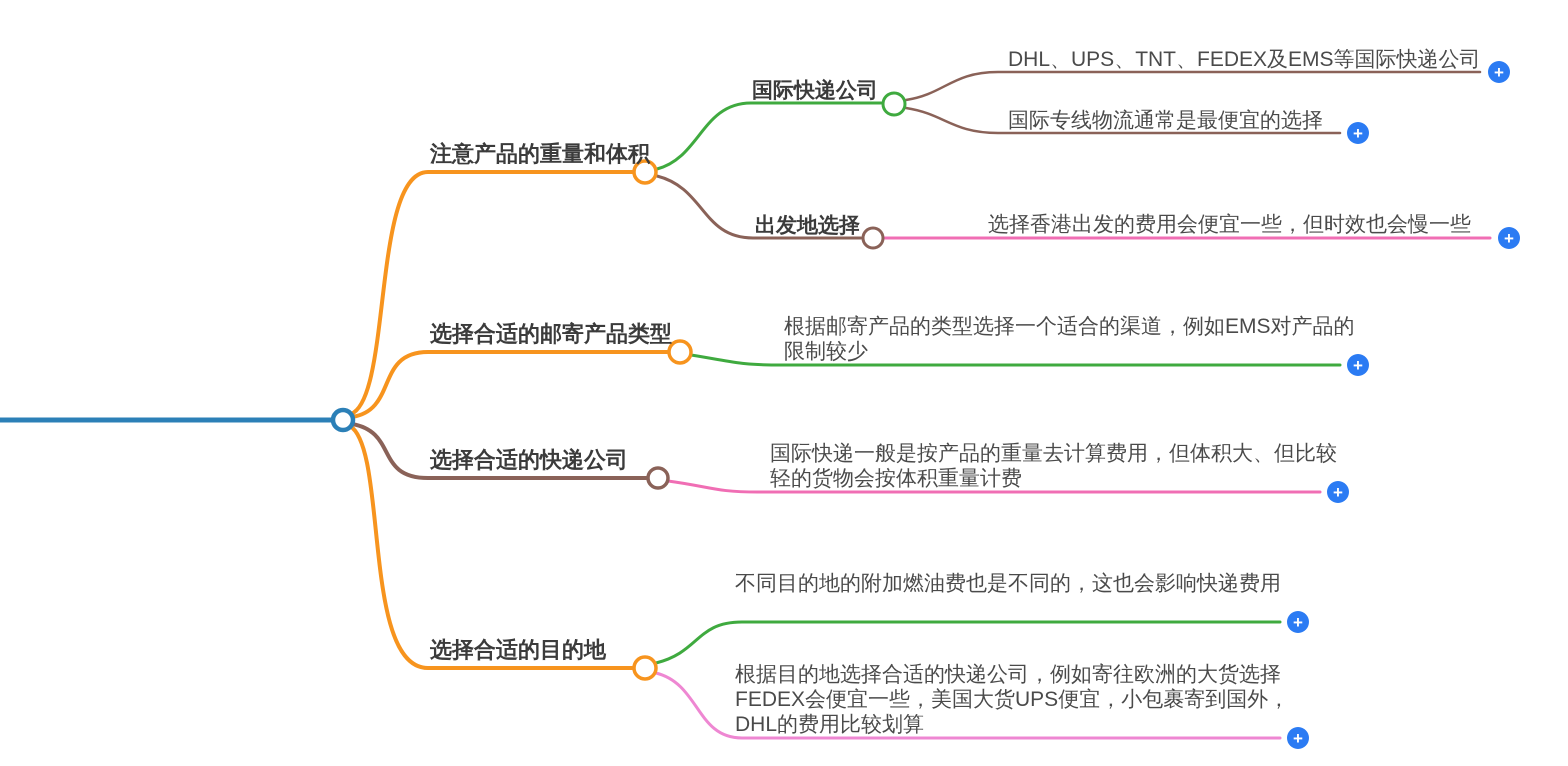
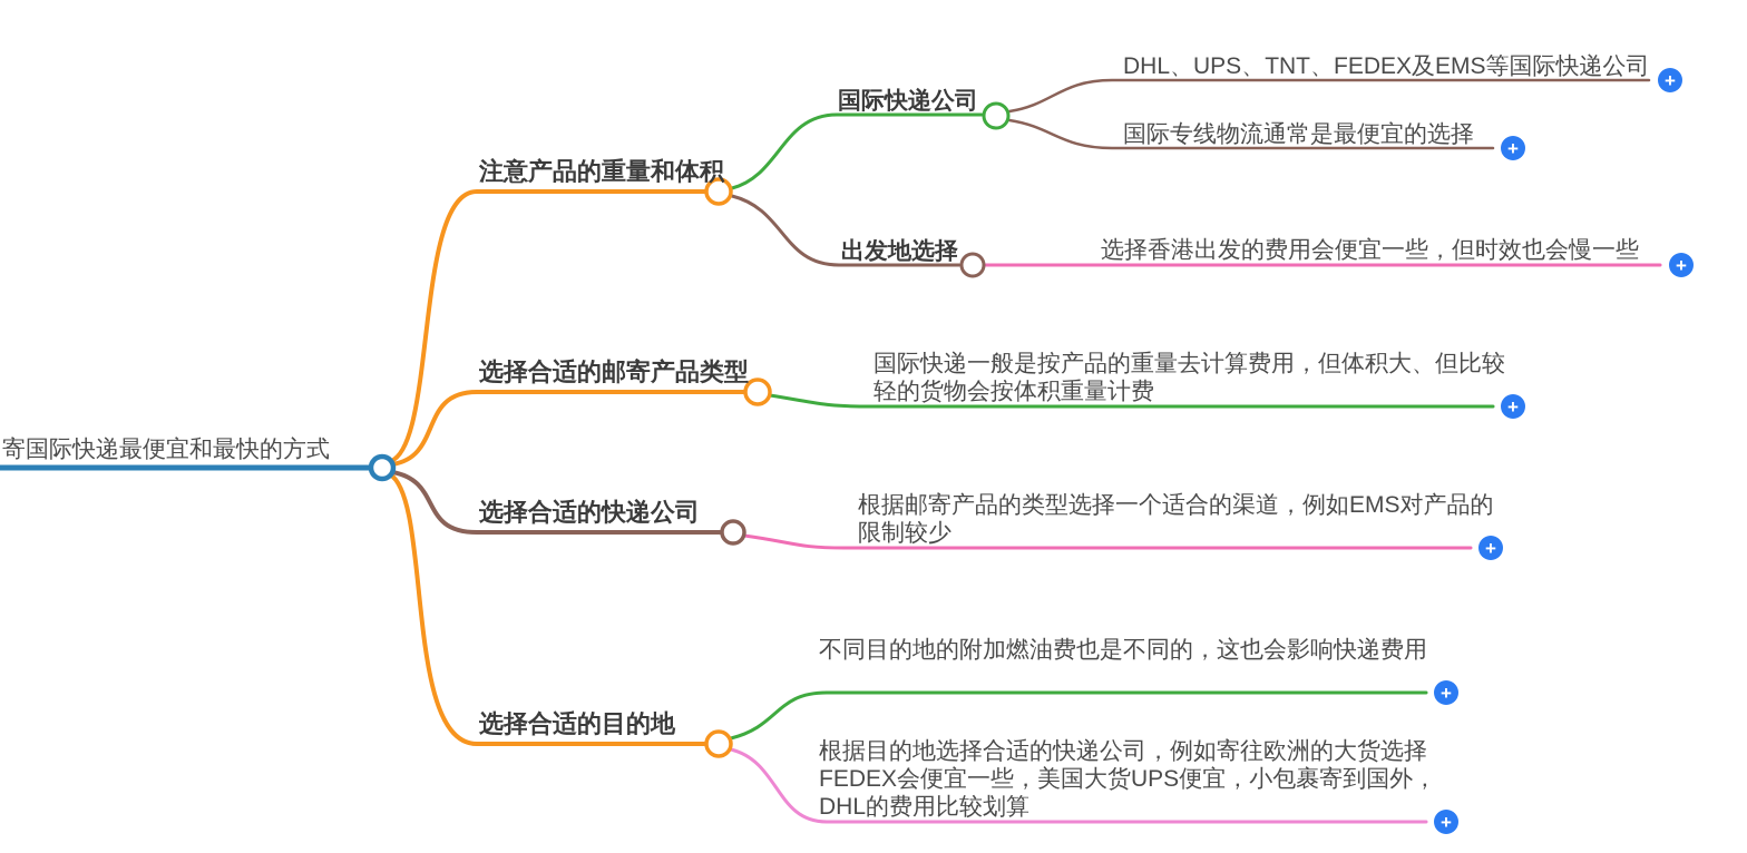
+ 寄国际快递最便宜和最快的方式
  注意产品的重量和体积
  国际快递公司
  DHL、UPS、TNT、FEDEX及EMS等国际快递公司
  国际专线物流通常是最便宜的选择
  出发地选择
  选择香港出发的费用会便宜一些，但时效也会慢一些
  选择合适的邮寄产品类型
- 根据邮寄产品的类型选择一个适合的渠道，例如EMS对产品的限制较少
+ 国际快递一般是按产品的重量去计算费用，但体积大、但比较轻的货物会按体积重量计费
  选择合适的快递公司
- 国际快递一般是按产品的重量去计算费用，但体积大、但比较轻的货物会按体积重量计费
+ 根据邮寄产品的类型选择一个适合的渠道，例如EMS对产品的限制较少
  选择合适的目的地
  不同目的地的附加燃油费也是不同的，这也会影响快递费用
  根据目的地选择合适的快递公司，例如寄往欧洲的大货选择FEDEX会便宜一些，美国大货UPS便宜，小包裹寄到国外，DHL的费用比较划算
  +
  +
  +
  +
  +
  +
  +
